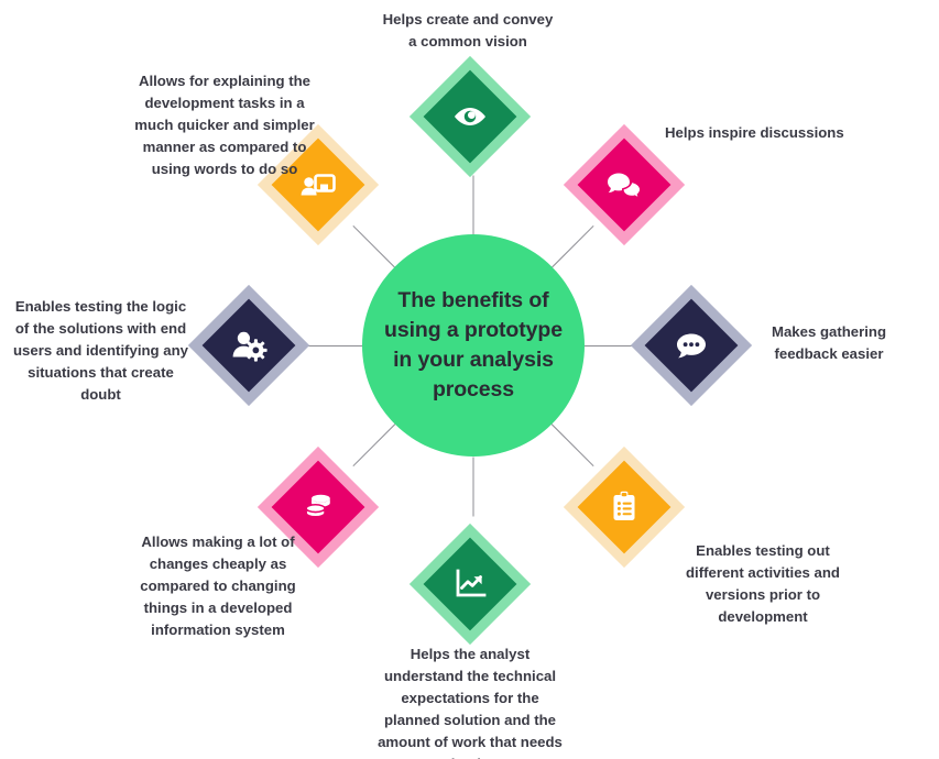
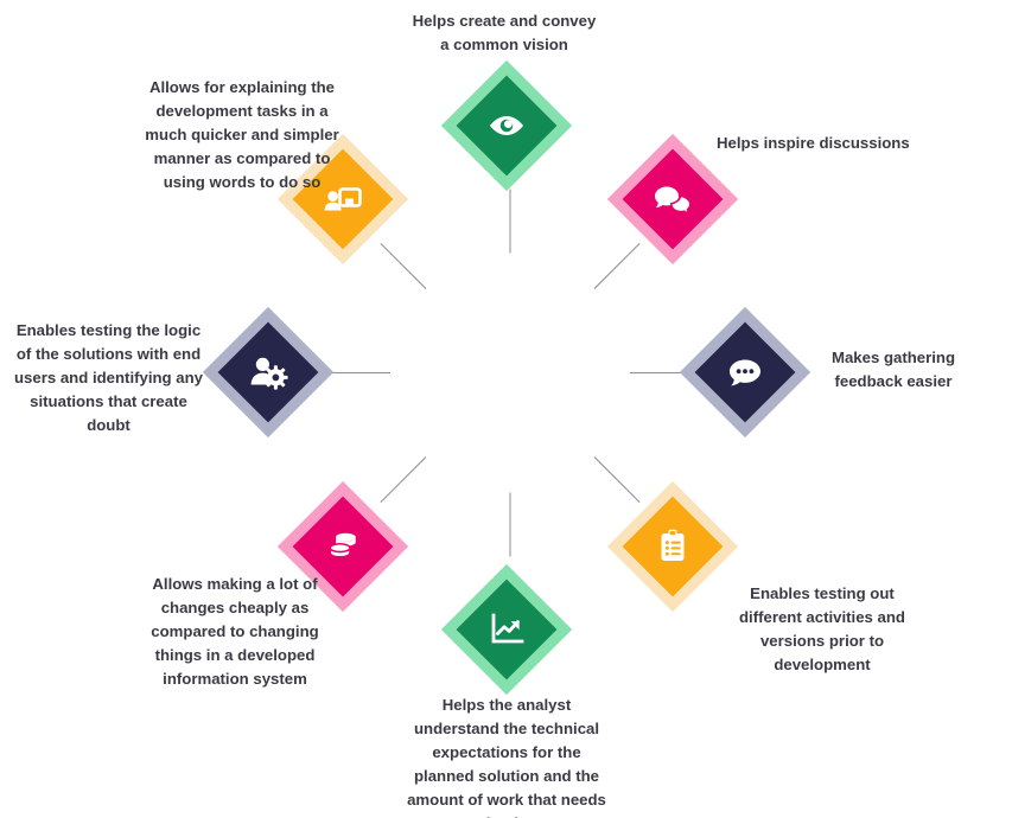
- The benefits of
- using a prototype
- in your analysis
- process
  Helps create and convey
  a common vision
  Allows for explaining the
  development tasks in a
  much quicker and simpler
  manner as compared to
  using words to do so
  Helps inspire discussions
  Makes gathering
  feedback easier
  Enables testing out
  different activities and
  versions prior to
  development
  Helps the analyst
  understand the technical
  expectations for the
  planned solution and the
  amount of work that needs
  Allows making a lot of
  changes cheaply as
  compared to changing
  things in a developed
  information system
  Enables testing the logic
  of the solutions with end
  users and identifying any
  situations that create
  doubt
